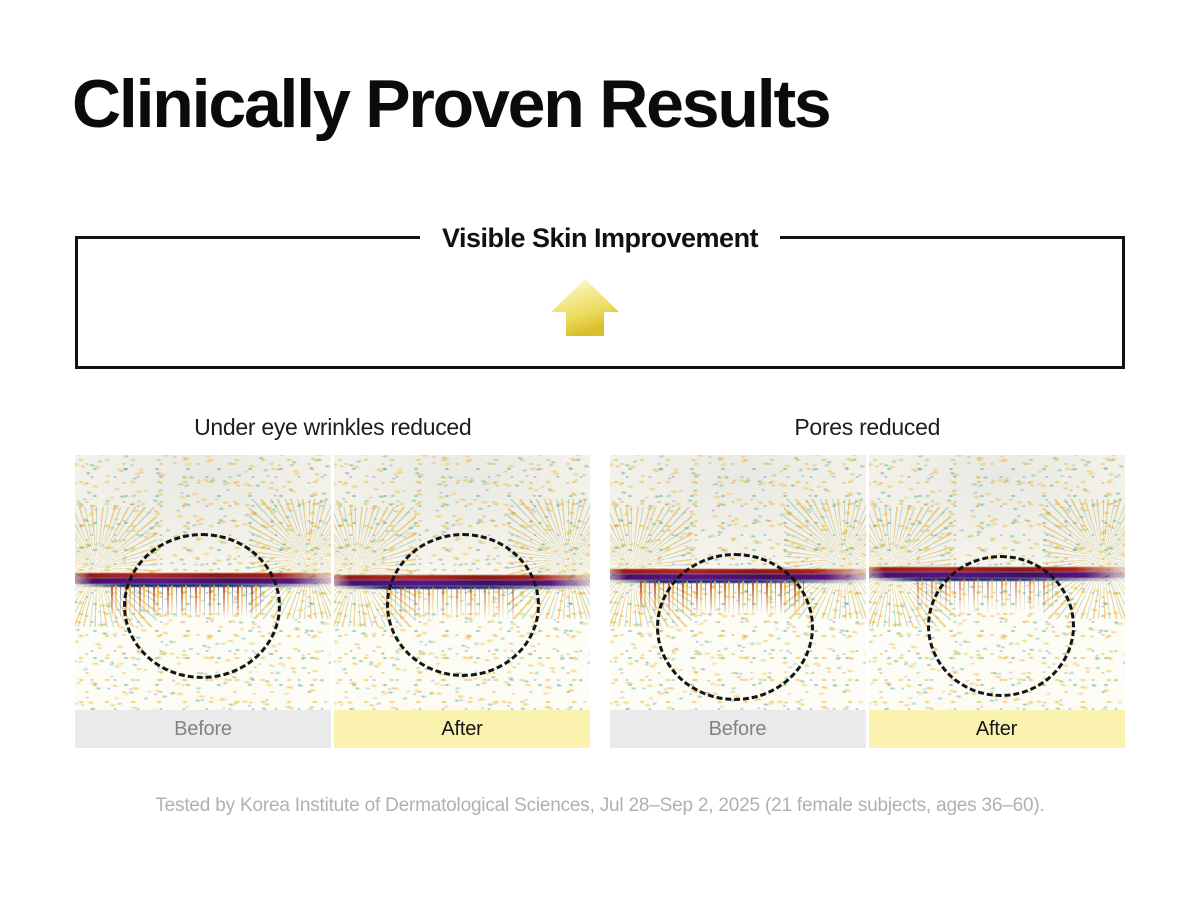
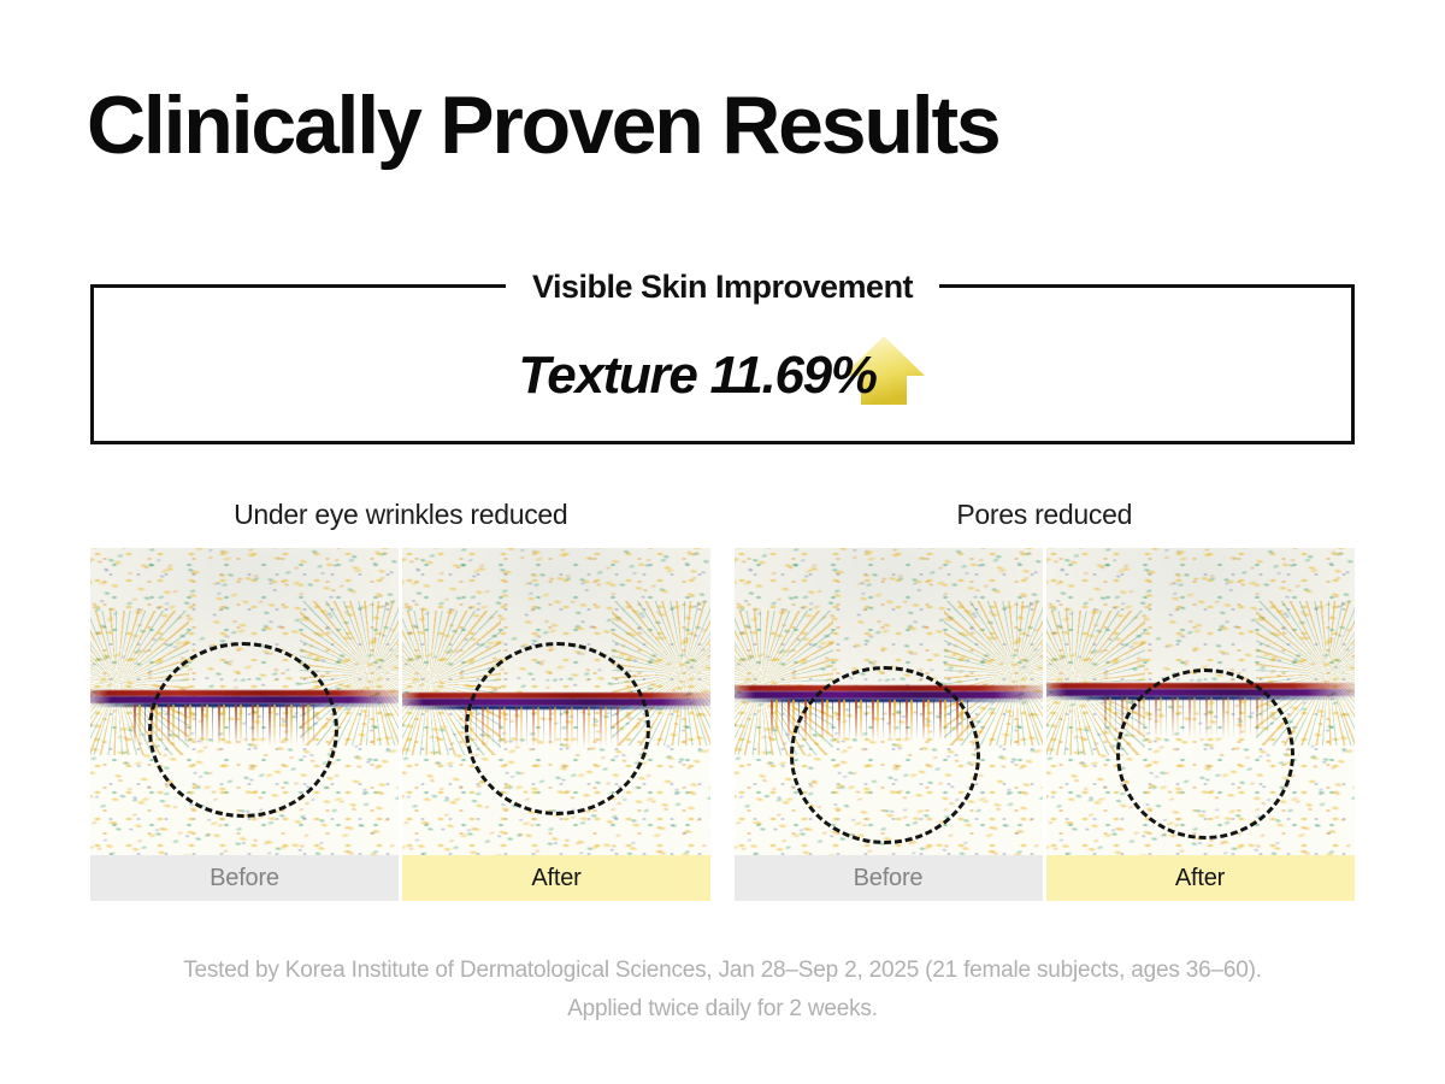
  Clinically Proven Results
  Visible Skin Improvement
+ Texture 11.69%
  Under eye wrinkles reduced
  Before
  After
  Pores reduced
  Before
  After
- Tested by Korea Institute of Dermatological Sciences, Jul 28–Sep 2, 2025 (21 female subjects, ages 36–60).
+ Tested by Korea Institute of Dermatological Sciences, Jan 28–Sep 2, 2025 (21 female subjects, ages 36–60).
+ Applied twice daily for 2 weeks.
